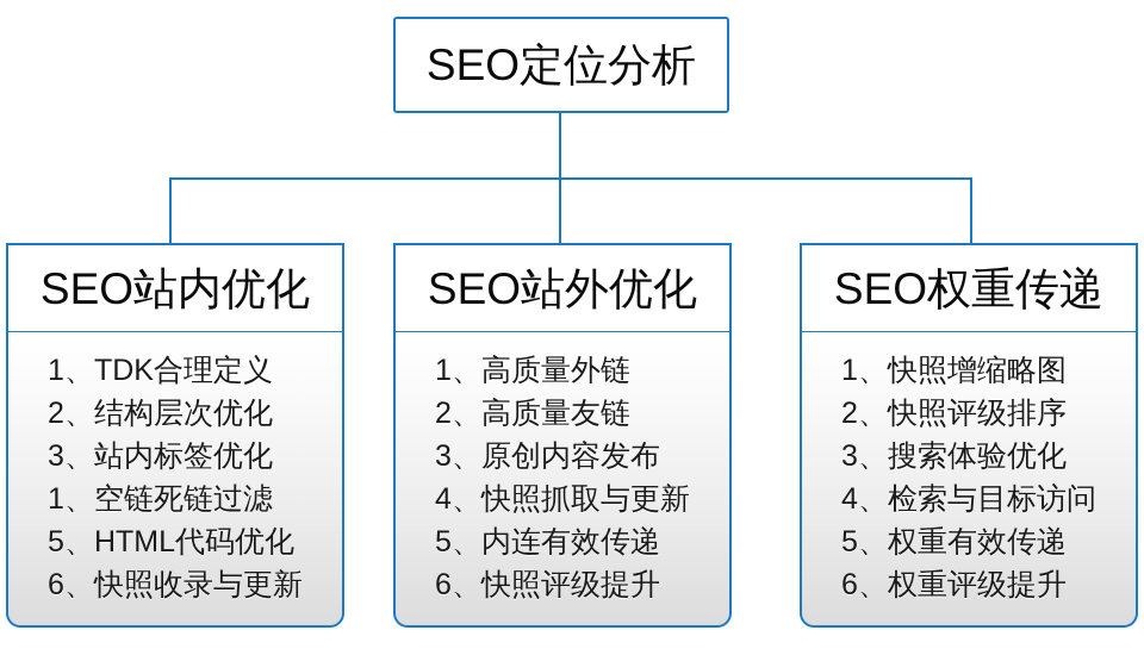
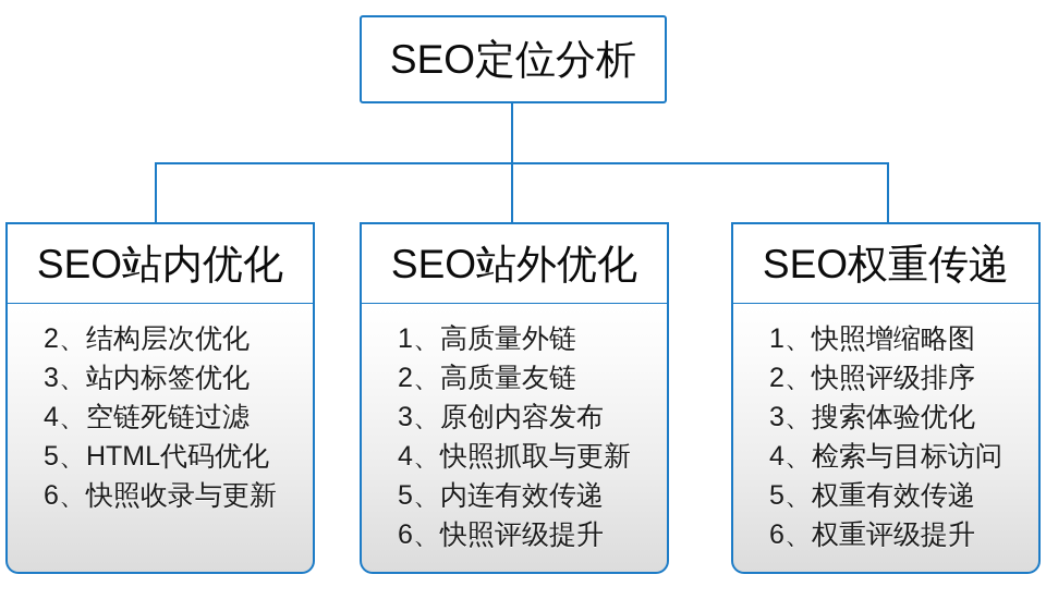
  SEO定位分析
  SEO站内优化
- 1、TDK合理定义
  2、结构层次优化
  3、站内标签优化
- 1、空链死链过滤
+ 4、空链死链过滤
  5、HTML代码优化
  6、快照收录与更新
  SEO站外优化
  1、高质量外链
  2、高质量友链
  3、原创内容发布
  4、快照抓取与更新
  5、内连有效传递
  6、快照评级提升
  SEO权重传递
  1、快照增缩略图
  2、快照评级排序
  3、搜索体验优化
  4、检索与目标访问
  5、权重有效传递
  6、权重评级提升
